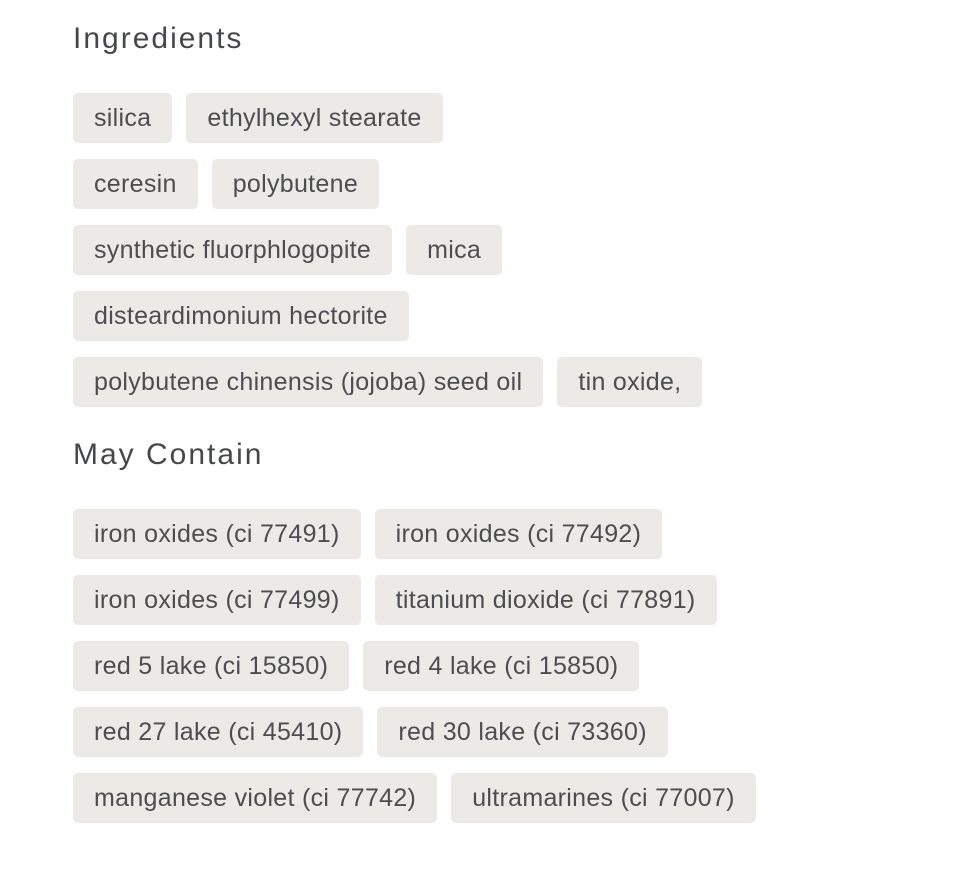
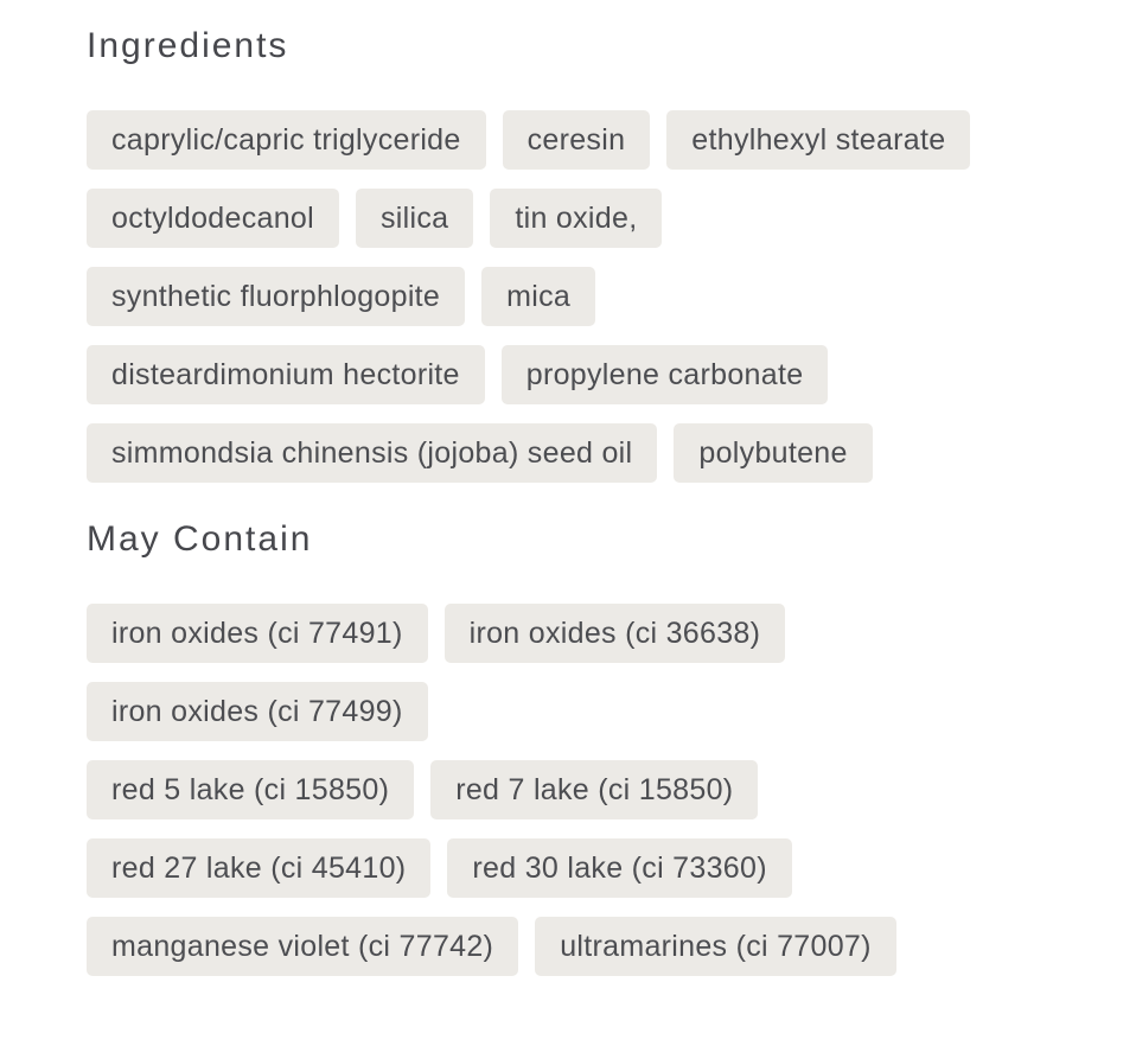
  Ingredients
+ caprylic/capric triglyceride
- silica
+ ceresin
  ethylhexyl stearate
+ octyldodecanol
- ceresin
+ silica
- polybutene
+ tin oxide,
  synthetic fluorphlogopite
  mica
  disteardimonium hectorite
+ propylene carbonate
- polybutene chinensis (jojoba) seed oil
+ simmondsia chinensis (jojoba) seed oil
- tin oxide,
+ polybutene
  May Contain
  iron oxides (ci 77491)
- iron oxides (ci 77492)
+ iron oxides (ci 36638)
  iron oxides (ci 77499)
- titanium dioxide (ci 77891)
  red 5 lake (ci 15850)
- red 4 lake (ci 15850)
+ red 7 lake (ci 15850)
  red 27 lake (ci 45410)
  red 30 lake (ci 73360)
  manganese violet (ci 77742)
  ultramarines (ci 77007)
